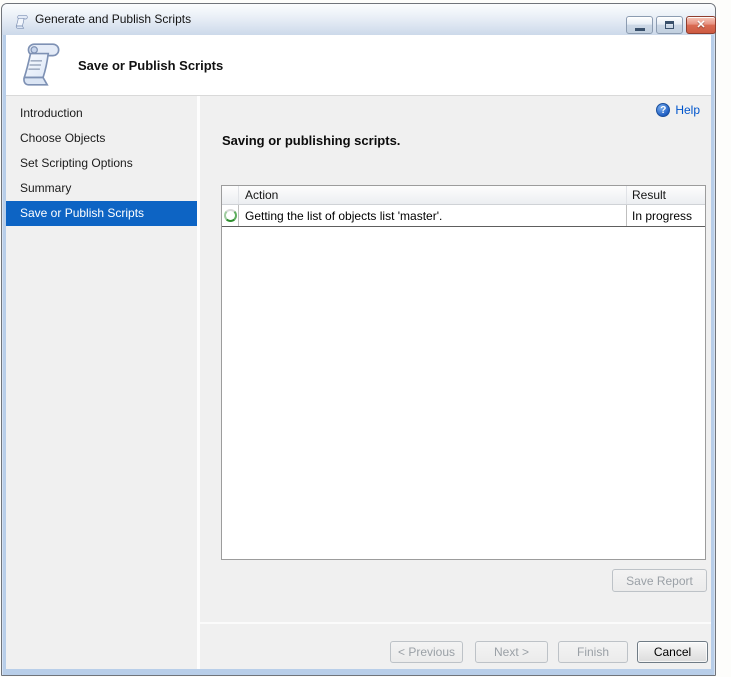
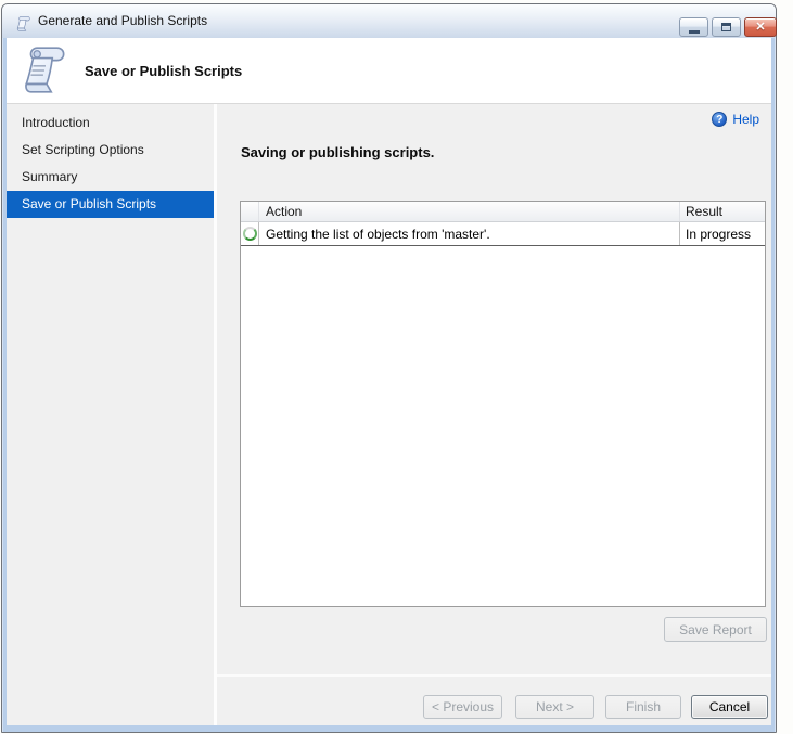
  Generate and Publish Scripts
  ✕
  Save or Publish Scripts
  Introduction
- Choose Objects
  Set Scripting Options
  Summary
  Save or Publish Scripts
  ?
  Help
  Saving or publishing scripts.
  Action
  Result
- Getting the list of objects list 'master'.
+ Getting the list of objects from 'master'.
  In progress
  Save Report
  < Previous
  Next >
  Finish
  Cancel
